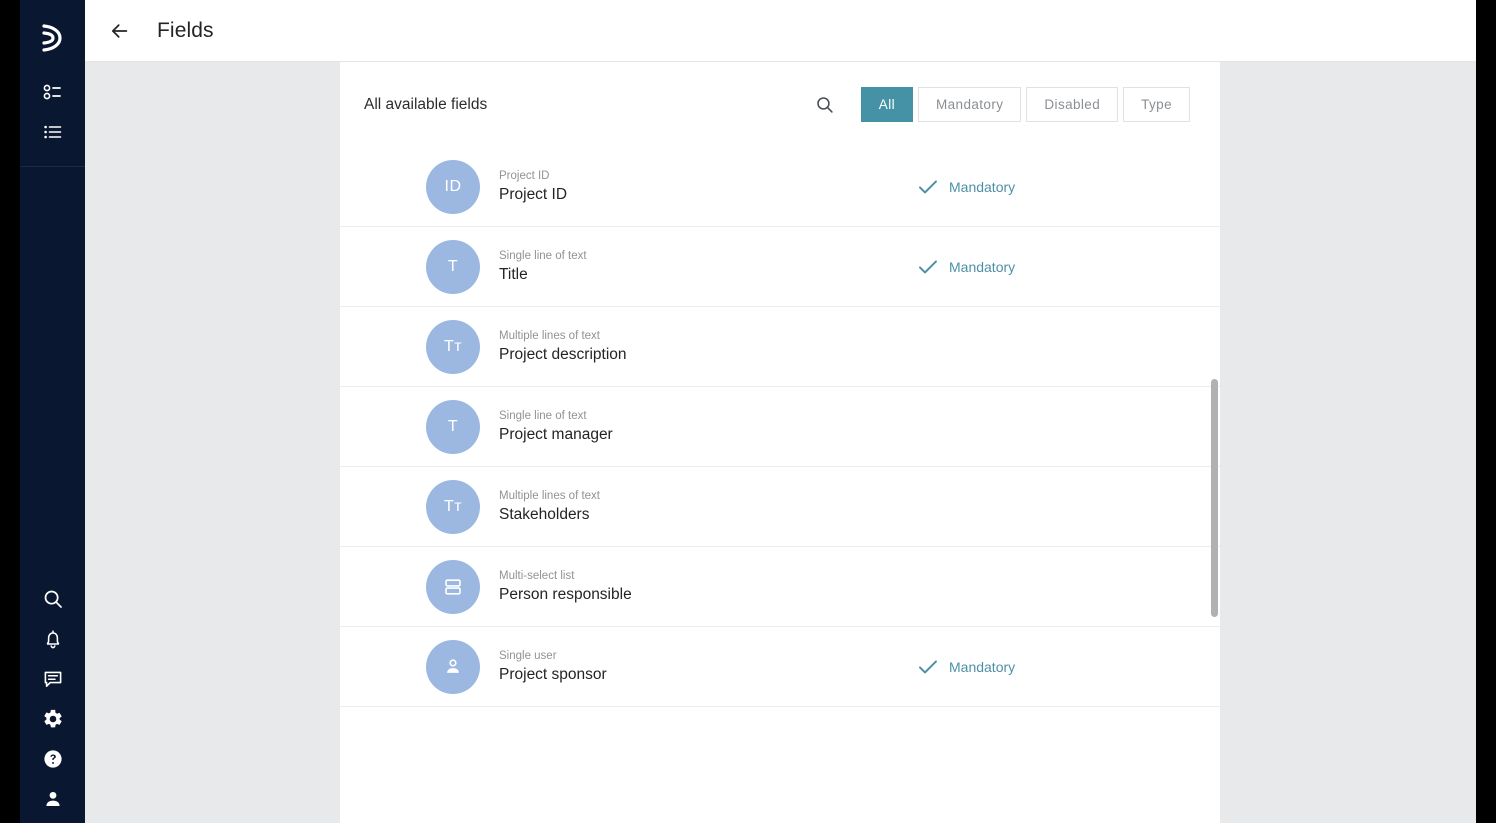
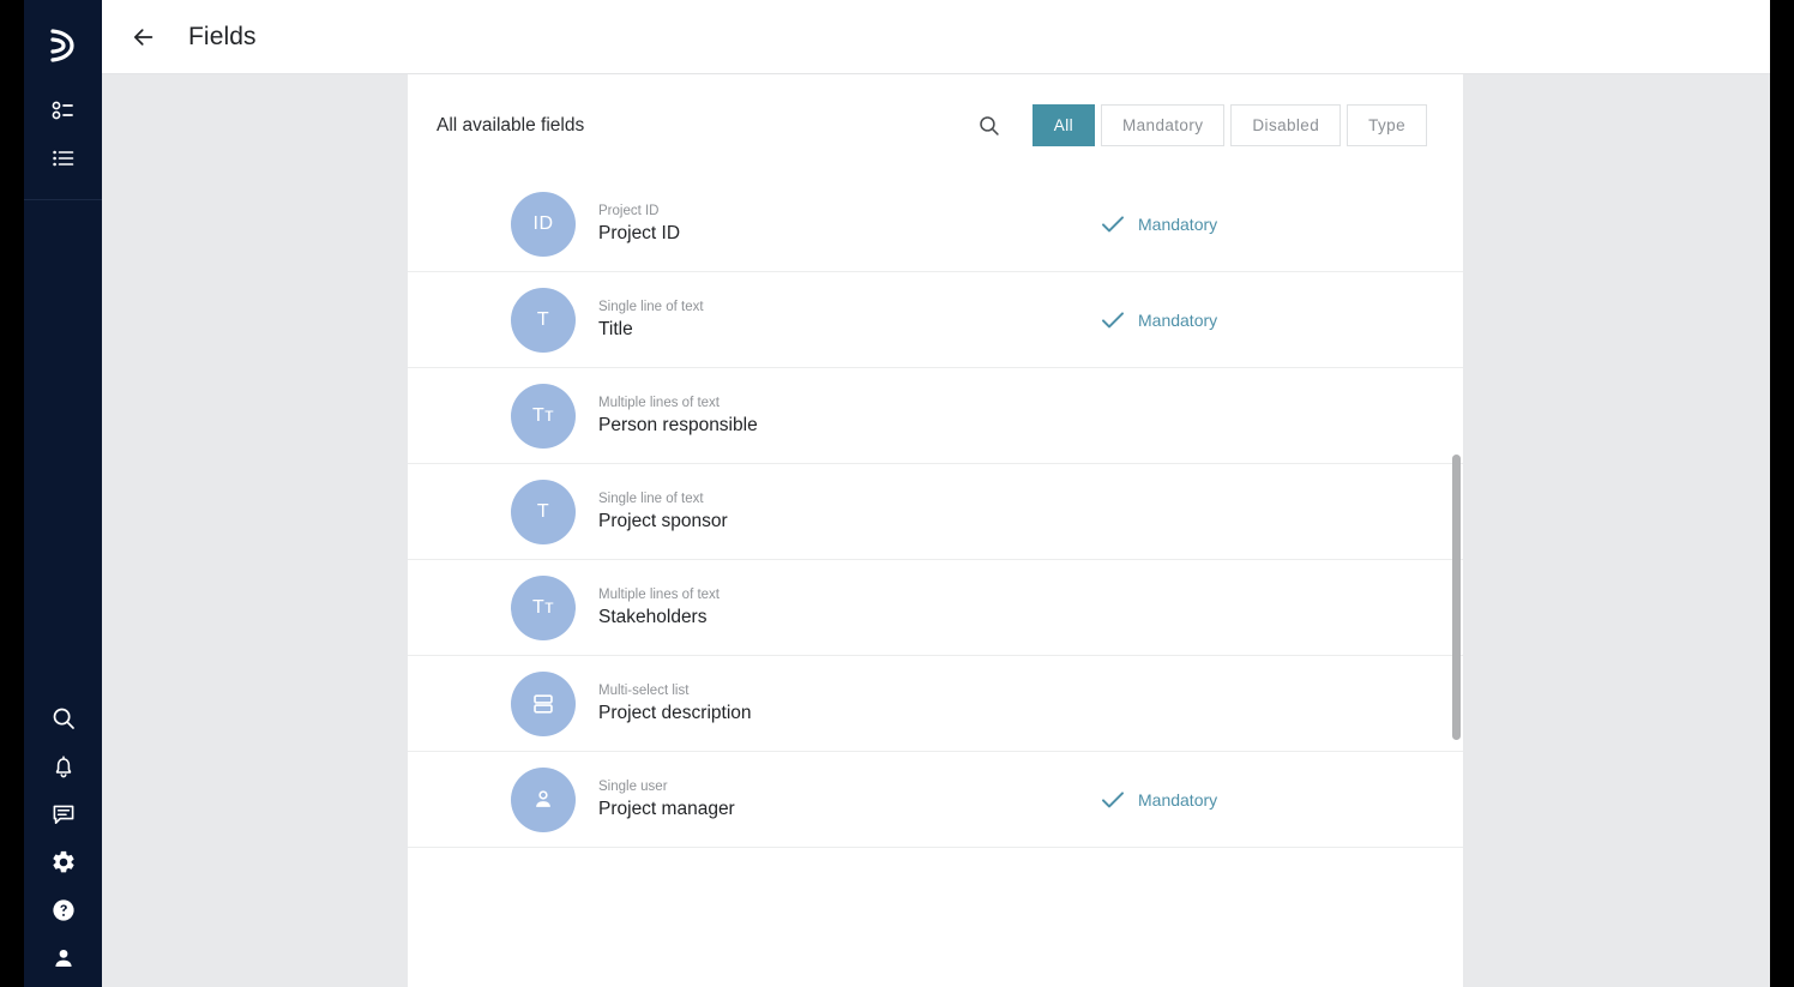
  Fields
  All available fields
  All
  Mandatory
  Disabled
  Type
  ID
  Project ID
  Project ID
  Mandatory
  T
  Single line of text
  Title
  Mandatory
  Tт
  Multiple lines of text
- Project description
+ Person responsible
  T
  Single line of text
- Project manager
+ Project sponsor
  Tт
  Multiple lines of text
  Stakeholders
  Multi-select list
- Person responsible
+ Project description
  Single user
- Project sponsor
+ Project manager
  Mandatory
